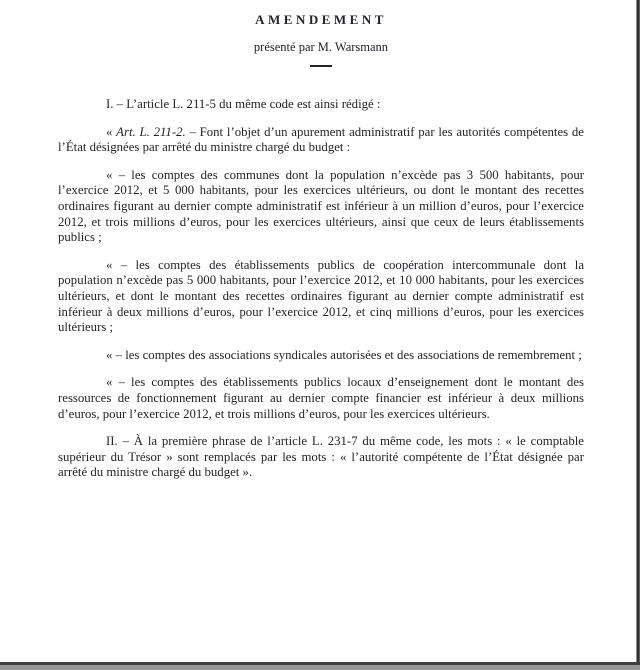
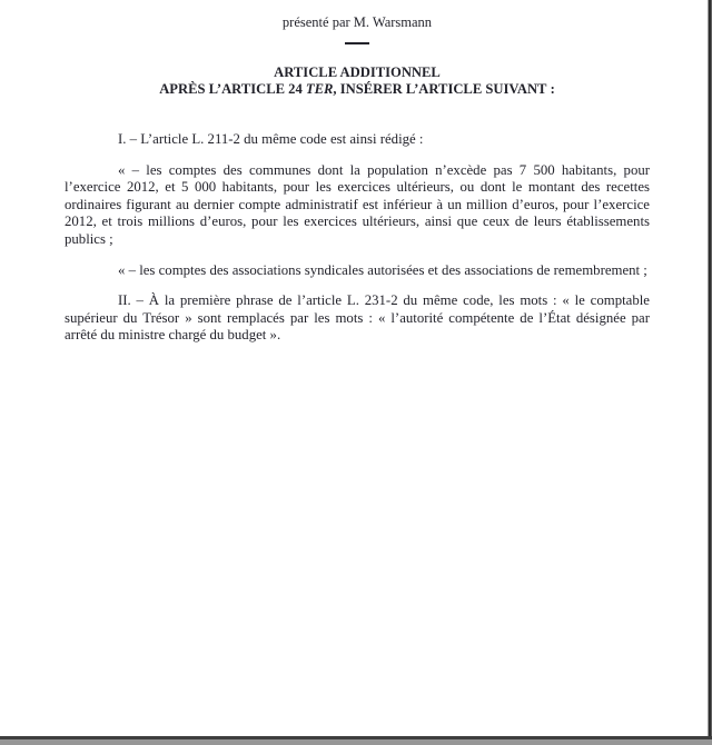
- AMENDEMENT
  présenté par M. Warsmann
+ ARTICLE ADDITIONNEL
+ APRÈS L’ARTICLE 24 TER, INSÉRER L’ARTICLE SUIVANT :
- I. – L’article L. 211-5 du même code est ainsi rédigé :
+ I. – L’article L. 211-2 du même code est ainsi rédigé :
- « Art. L. 211-2. – Font l’objet d’un apurement administratif par les autorités compétentes de l’État désignées par arrêté du ministre chargé du budget :
- « – les comptes des communes dont la population n’excède pas 3 500 habitants, pour l’exercice 2012, et 5 000 habitants, pour les exercices ultérieurs, ou dont le montant des recettes ordinaires figurant au dernier compte administratif est inférieur à un million d’euros, pour l’exercice 2012, et trois millions d’euros, pour les exercices ultérieurs, ainsi que ceux de leurs établissements publics ;
+ « – les comptes des communes dont la population n’excède pas 7 500 habitants, pour l’exercice 2012, et 5 000 habitants, pour les exercices ultérieurs, ou dont le montant des recettes ordinaires figurant au dernier compte administratif est inférieur à un million d’euros, pour l’exercice 2012, et trois millions d’euros, pour les exercices ultérieurs, ainsi que ceux de leurs établissements publics ;
- « – les comptes des établissements publics de coopération intercommunale dont la population n’excède pas 5 000 habitants, pour l’exercice 2012, et 10 000 habitants, pour les exercices ultérieurs, et dont le montant des recettes ordinaires figurant au dernier compte administratif est inférieur à deux millions d’euros, pour l’exercice 2012, et cinq millions d’euros, pour les exercices ultérieurs ;
  « – les comptes des associations syndicales autorisées et des associations de remembrement ;
- « – les comptes des établissements publics locaux d’enseignement dont le montant des ressources de fonctionnement figurant au dernier compte financier est inférieur à deux millions d’euros, pour l’exercice 2012, et trois millions d’euros, pour les exercices ultérieurs.
- II. – À la première phrase de l’article L. 231-7 du même code, les mots : « le comptable supérieur du Trésor » sont remplacés par les mots : « l’autorité compétente de l’État désignée par arrêté du ministre chargé du budget ».
+ II. – À la première phrase de l’article L. 231-2 du même code, les mots : « le comptable supérieur du Trésor » sont remplacés par les mots : « l’autorité compétente de l’État désignée par arrêté du ministre chargé du budget ».
